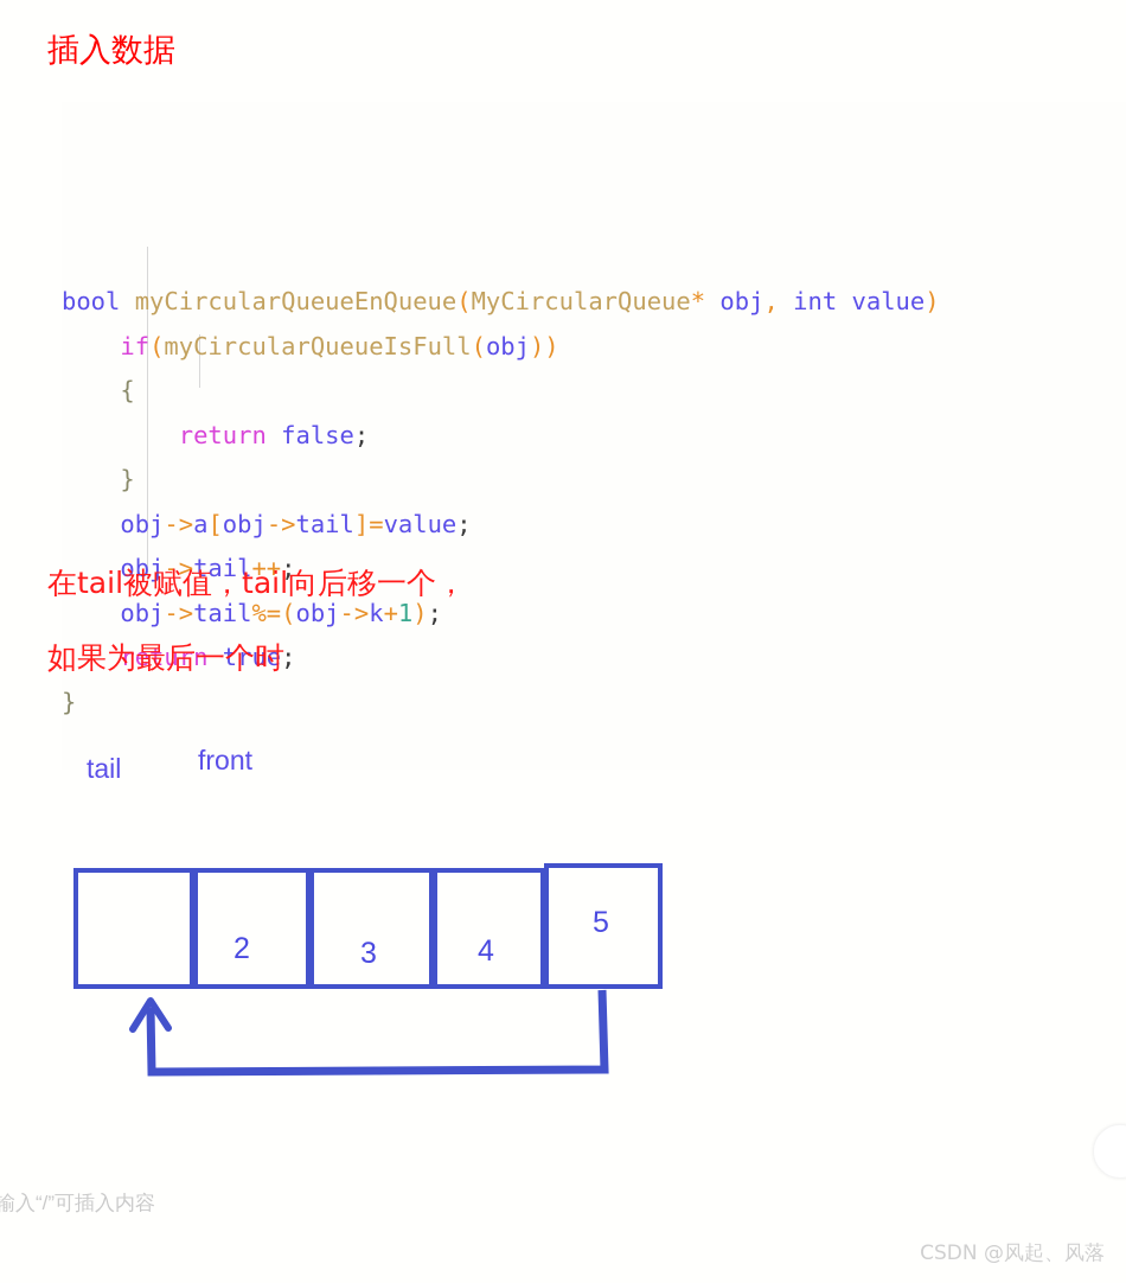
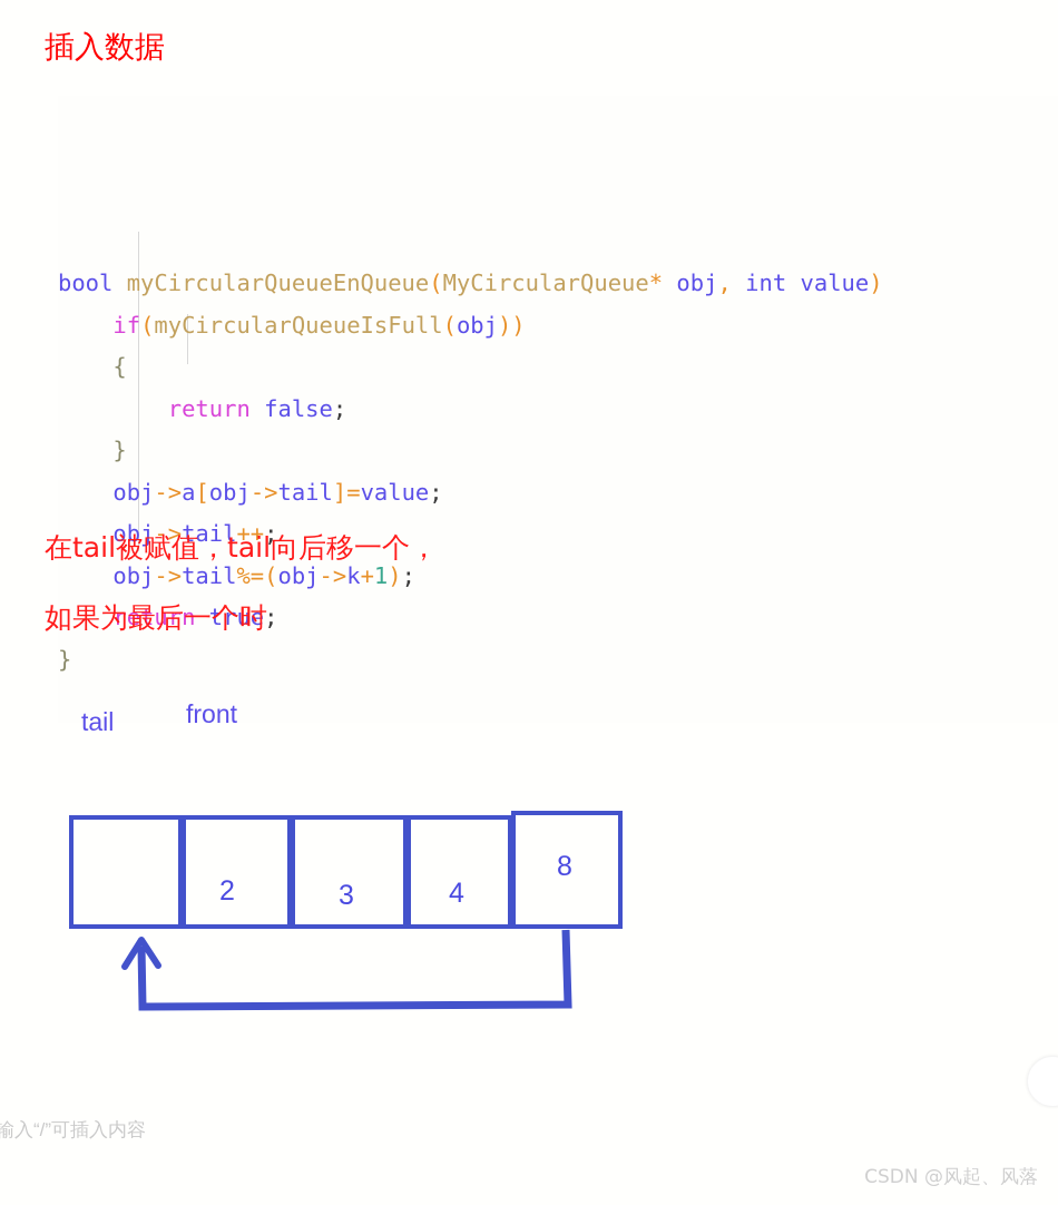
  插入数据
  bool myCircularQueueEnQueue(MyCircularQueue* obj, int value)
  if(myCircularQueueIsFull(obj))
  {
  return false;
  }
  obj->a[obj->tail]=value;
  obj->tail++;
  obj->tail%=(obj->k+1);
  return true;
  }
  在tail被赋值，tail向后移一个，
  如果为最后一个时
  tail
  front
  2
  3
  4
- 5
+ 8
  输入“/”可插入内容
  CSDN @风起、风落
